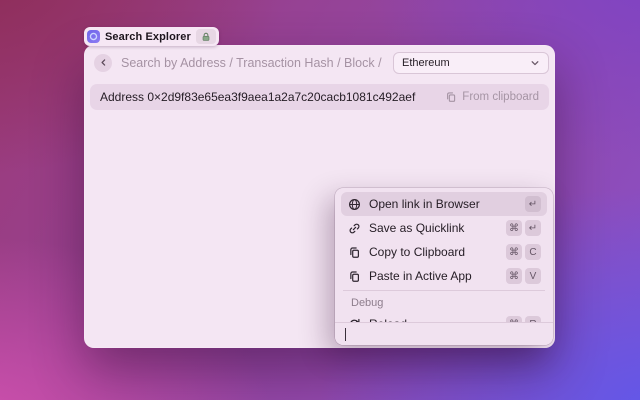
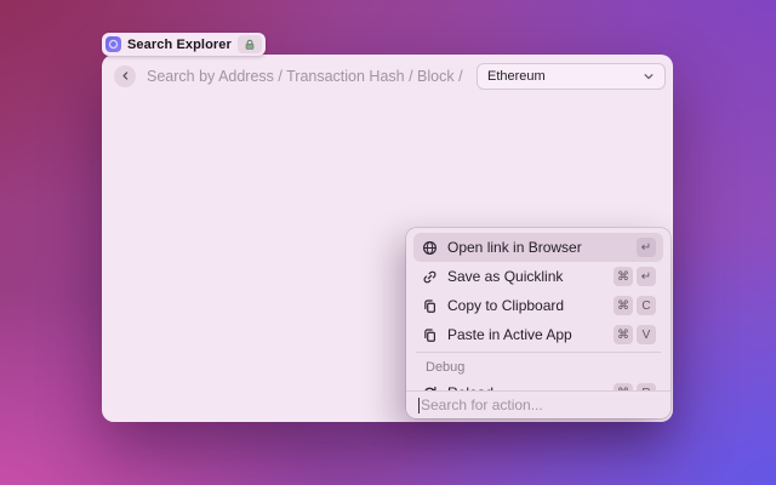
  Search Explorer
  Search by Address / Transaction Hash / Block /
  Ethereum
- Address 0×2d9f83e65ea3f9aea1a2a7c20cacb1081c492aef
- From clipboard
  Open link in Browser
  ↵
  Save as Quicklink
  ⌘
  ↵
  Copy to Clipboard
  ⌘
  C
  Paste in Active App
  ⌘
  V
  Debug
+ Search for action...
